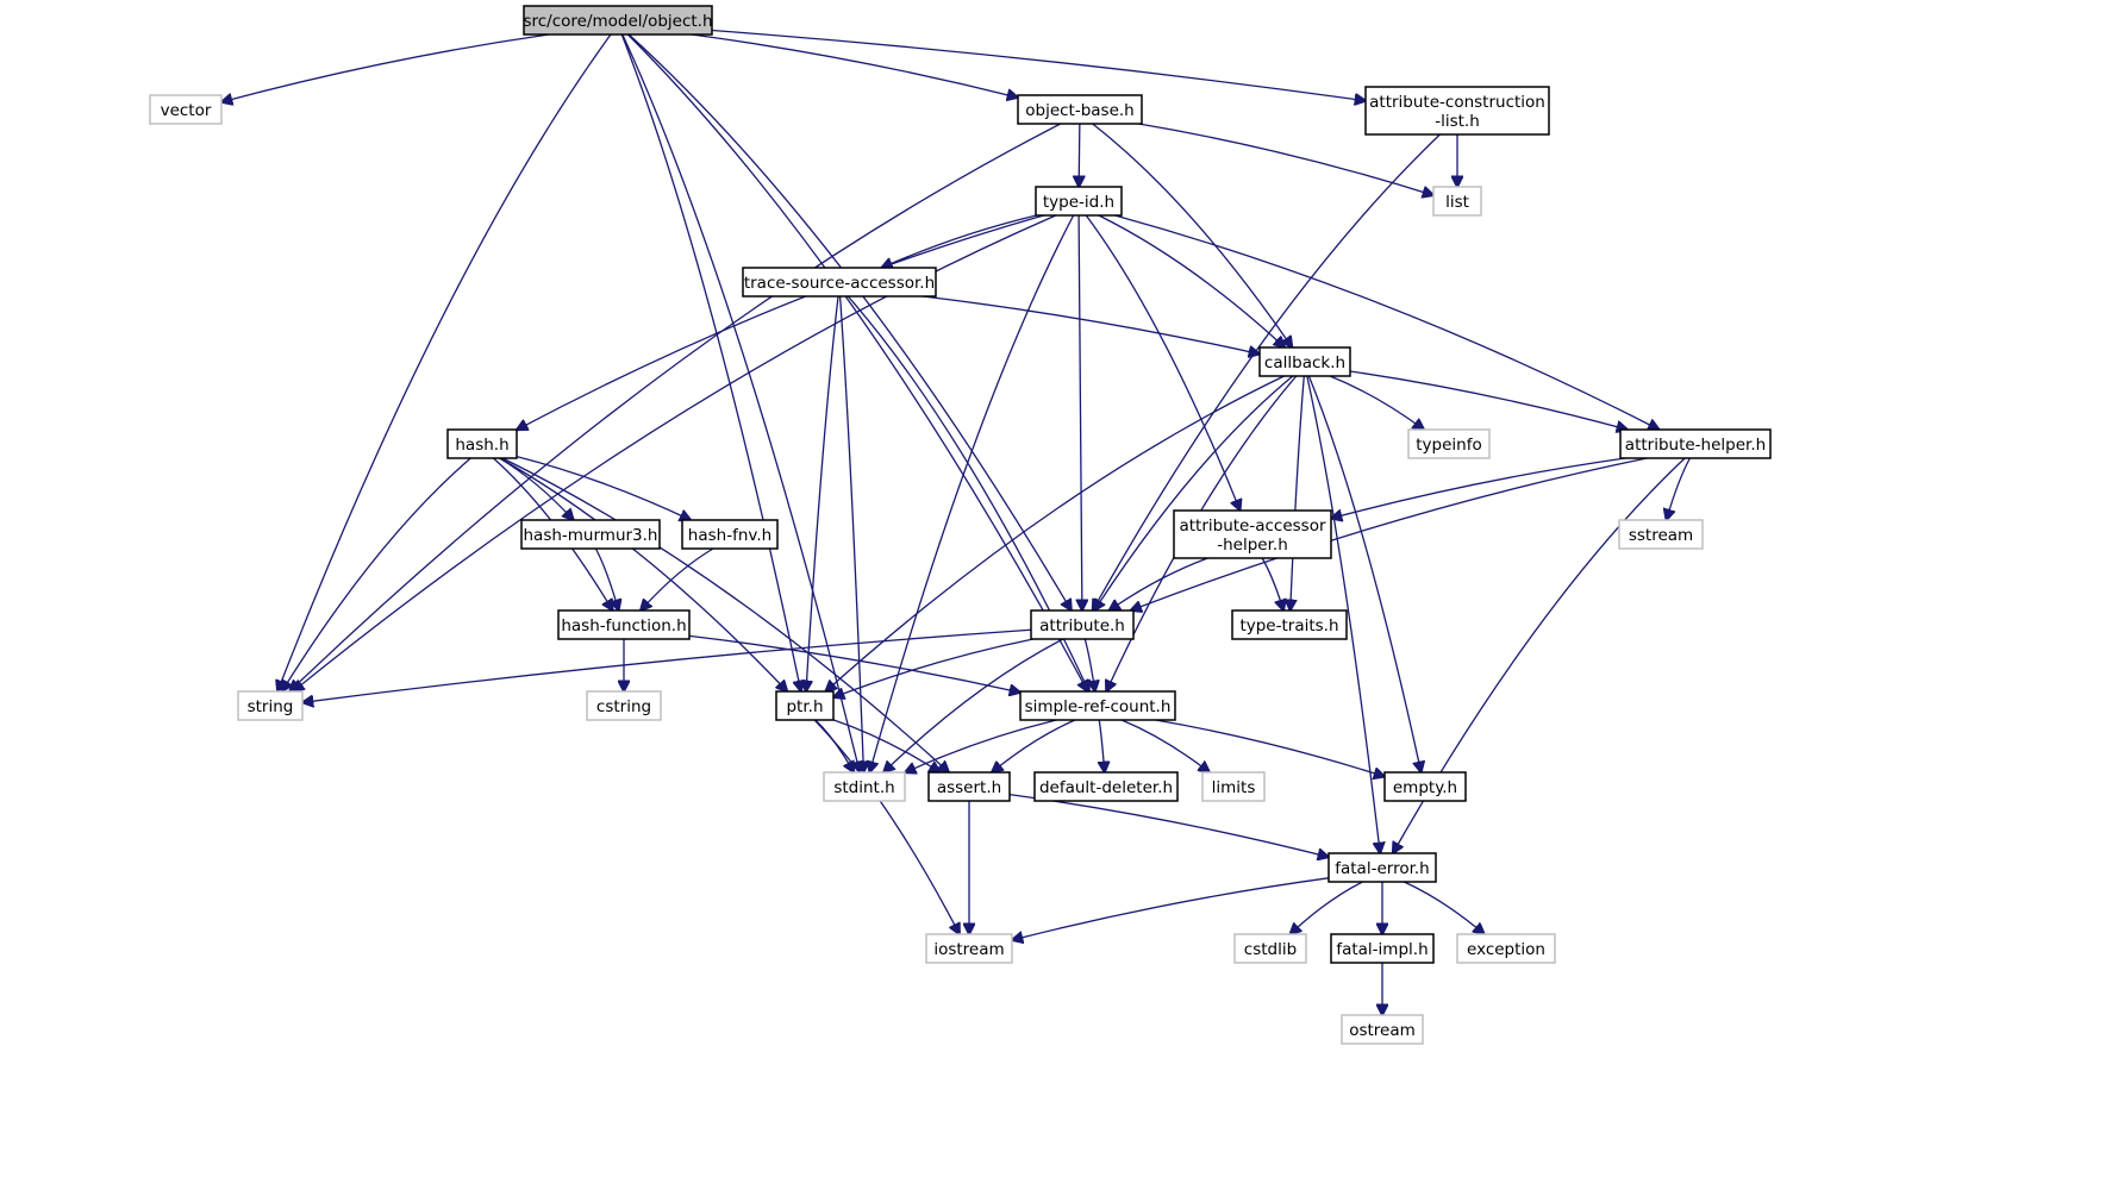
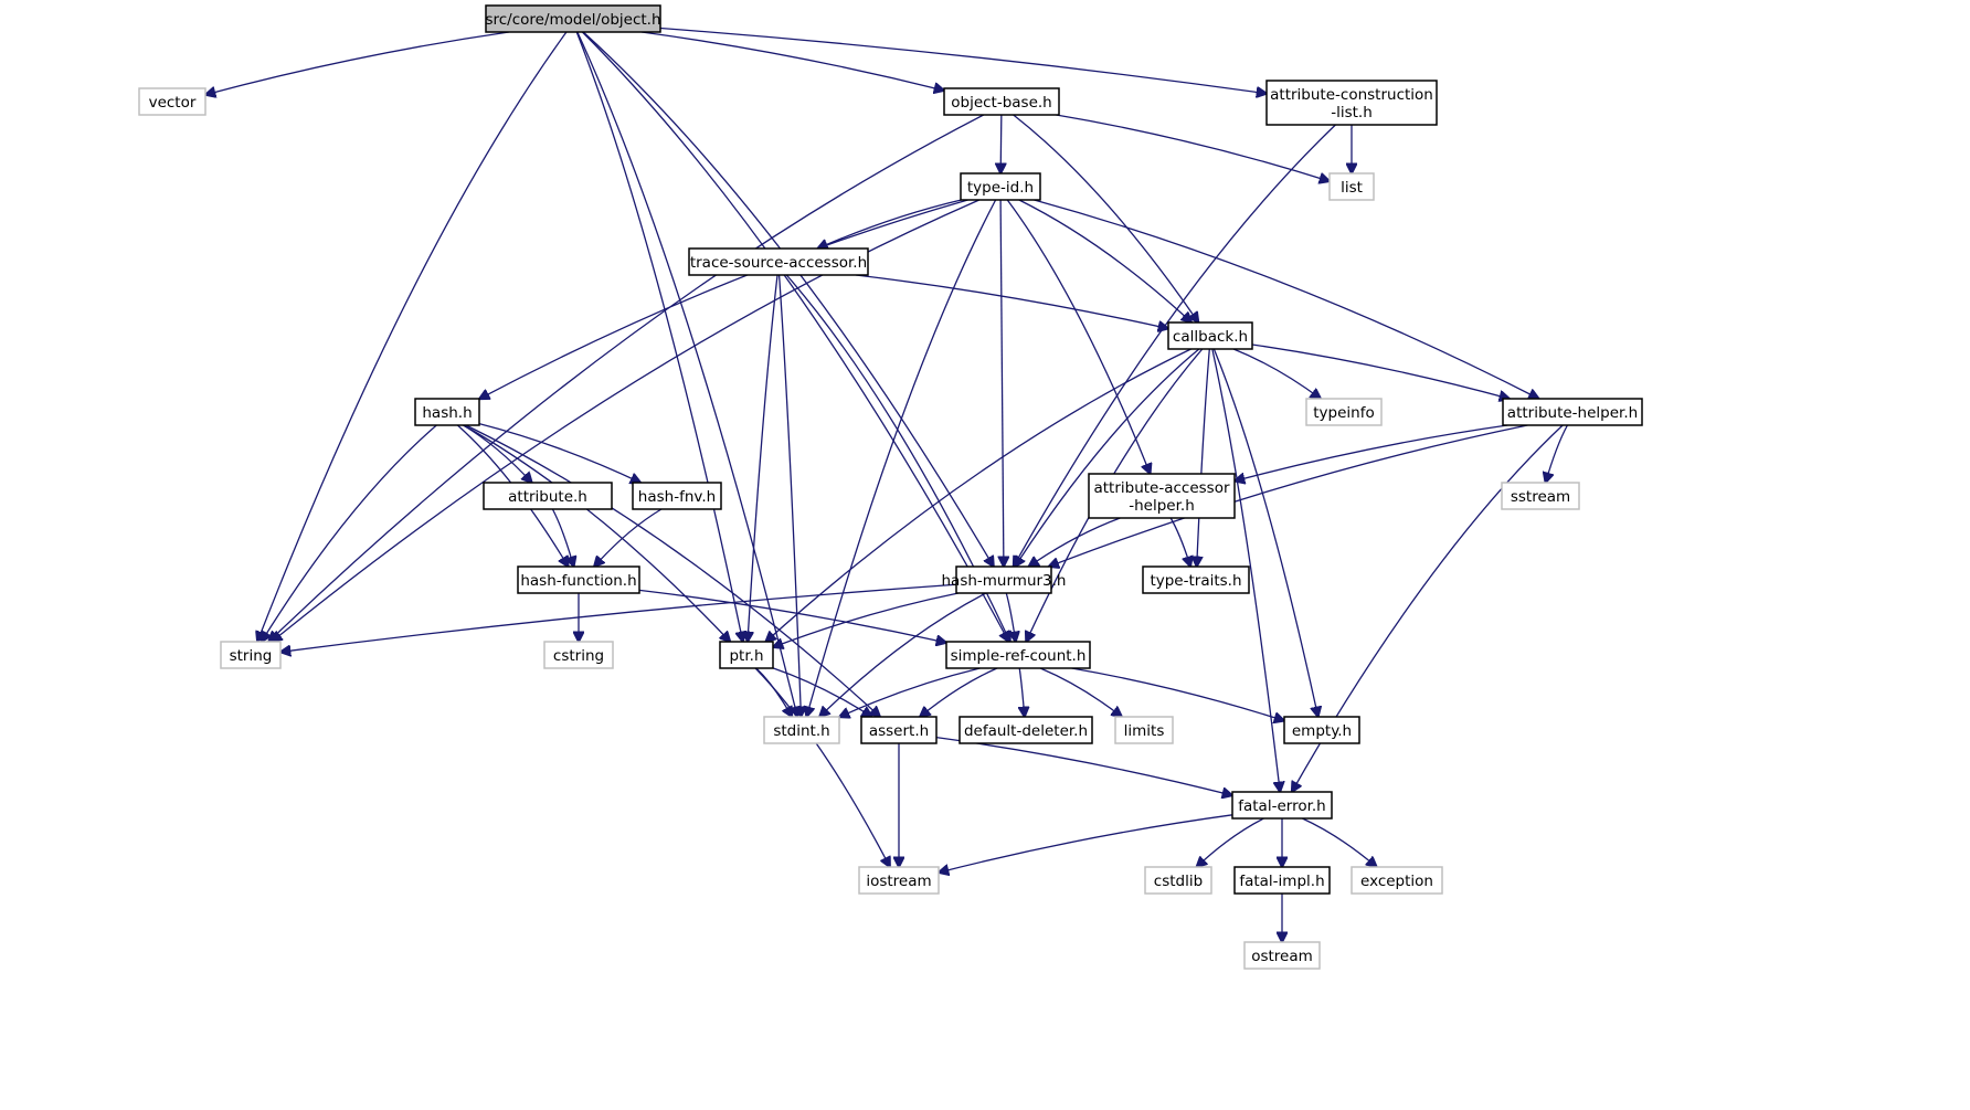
  src/core/model/object.h
  vector
  object-base.h
  attribute-construction
  -list.h
  list
  type-id.h
  trace-source-accessor.h
  callback.h
  hash.h
  typeinfo
  attribute-helper.h
- hash-murmur3.h
+ attribute.h
  hash-fnv.h
  attribute-accessor
  -helper.h
  sstream
  hash-function.h
- attribute.h
+ hash-murmur3.h
  type-traits.h
  string
  cstring
  ptr.h
  simple-ref-count.h
  stdint.h
  assert.h
  default-deleter.h
  limits
  empty.h
  fatal-error.h
  iostream
  cstdlib
  fatal-impl.h
  exception
  ostream
